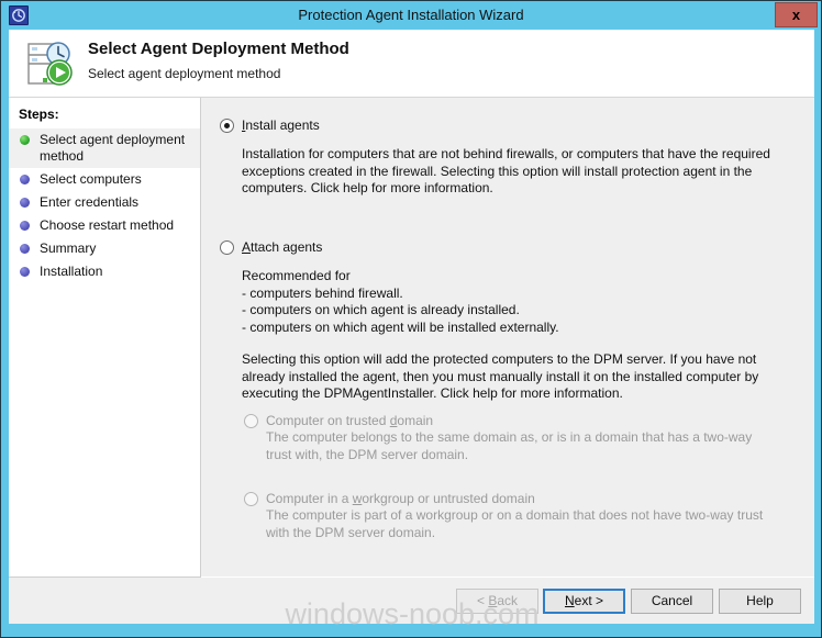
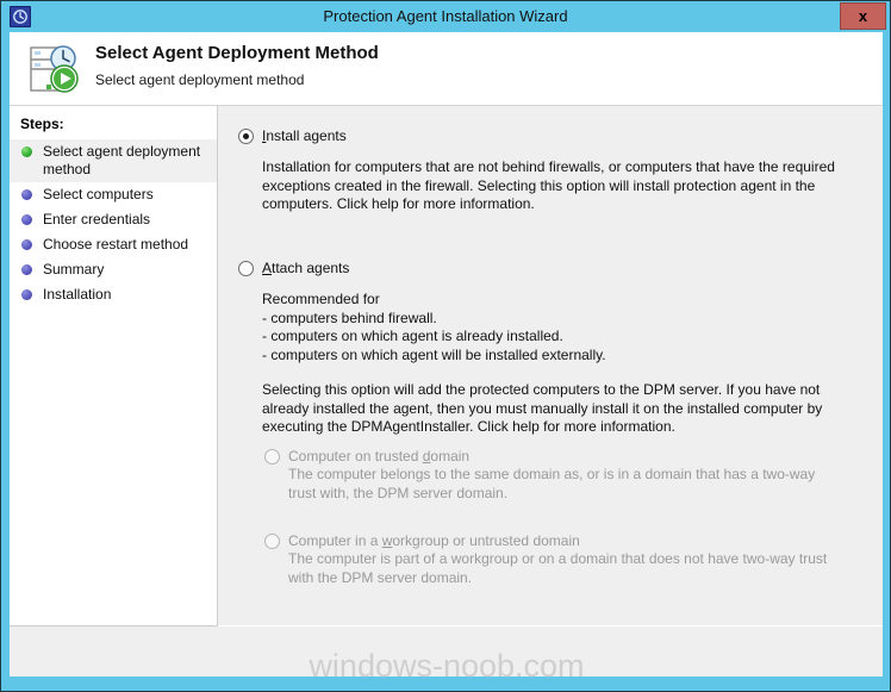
  Protection Agent Installation Wizard
  x
  Select Agent Deployment Method
  Select agent deployment method
  Steps:
  Select agent deployment method
  Select computers
  Enter credentials
  Choose restart method
  Summary
  Installation
  Install agents
  Installation for computers that are not behind firewalls, or computers that have the required exceptions created in the firewall. Selecting this option will install protection agent in the computers. Click help for more information.
  Attach agents
  Recommended for
  - computers behind firewall.
  - computers on which agent is already installed.
  - computers on which agent will be installed externally.
  Selecting this option will add the protected computers to the DPM server. If you have not already installed the agent, then you must manually install it on the installed computer by executing the DPMAgentInstaller. Click help for more information.
  Computer on trusted domain
  The computer belongs to the same domain as, or is in a domain that has a two-way trust with, the DPM server domain.
  Computer in a workgroup or untrusted domain
  The computer is part of a workgroup or on a domain that does not have two-way trust with the DPM server domain.
- < Back
- Next >
- Cancel
- Help
  windows-noob.com
